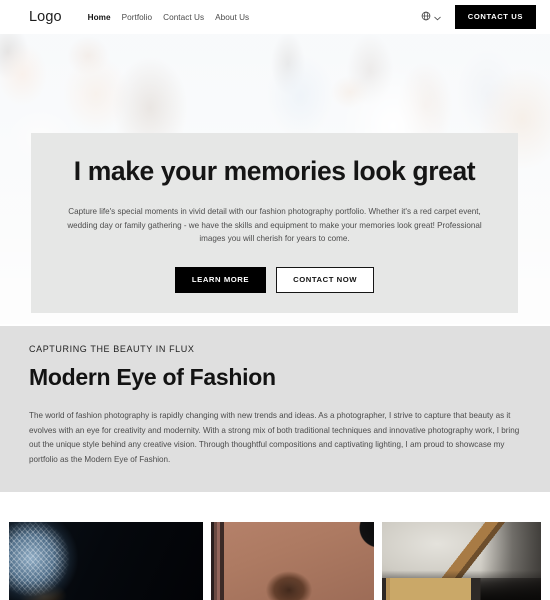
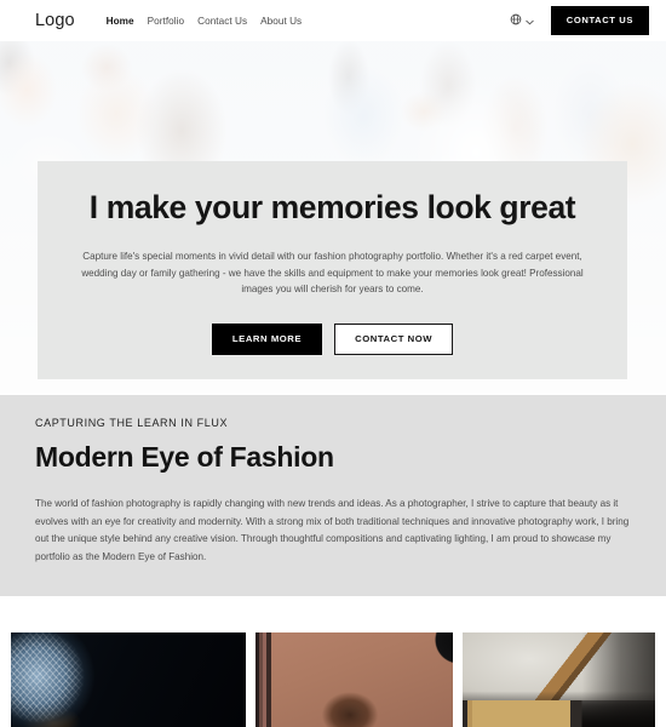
  Logo
  Home
  Portfolio
  Contact Us
  About Us
  CONTACT US
  I make your memories look great
  Capture life's special moments in vivid detail with our fashion photography portfolio. Whether it's a red carpet event, wedding day or family gathering - we have the skills and equipment to make your memories look great! Professional images you will cherish for years to come.
  LEARN MORE
  CONTACT NOW
- CAPTURING THE BEAUTY IN FLUX
+ CAPTURING THE LEARN IN FLUX
  Modern Eye of Fashion
  The world of fashion photography is rapidly changing with new trends and ideas. As a photographer, I strive to capture that beauty as it evolves with an eye for creativity and modernity. With a strong mix of both traditional techniques and innovative photography work, I bring out the unique style behind any creative vision. Through thoughtful compositions and captivating lighting, I am proud to showcase my portfolio as the Modern Eye of Fashion.
